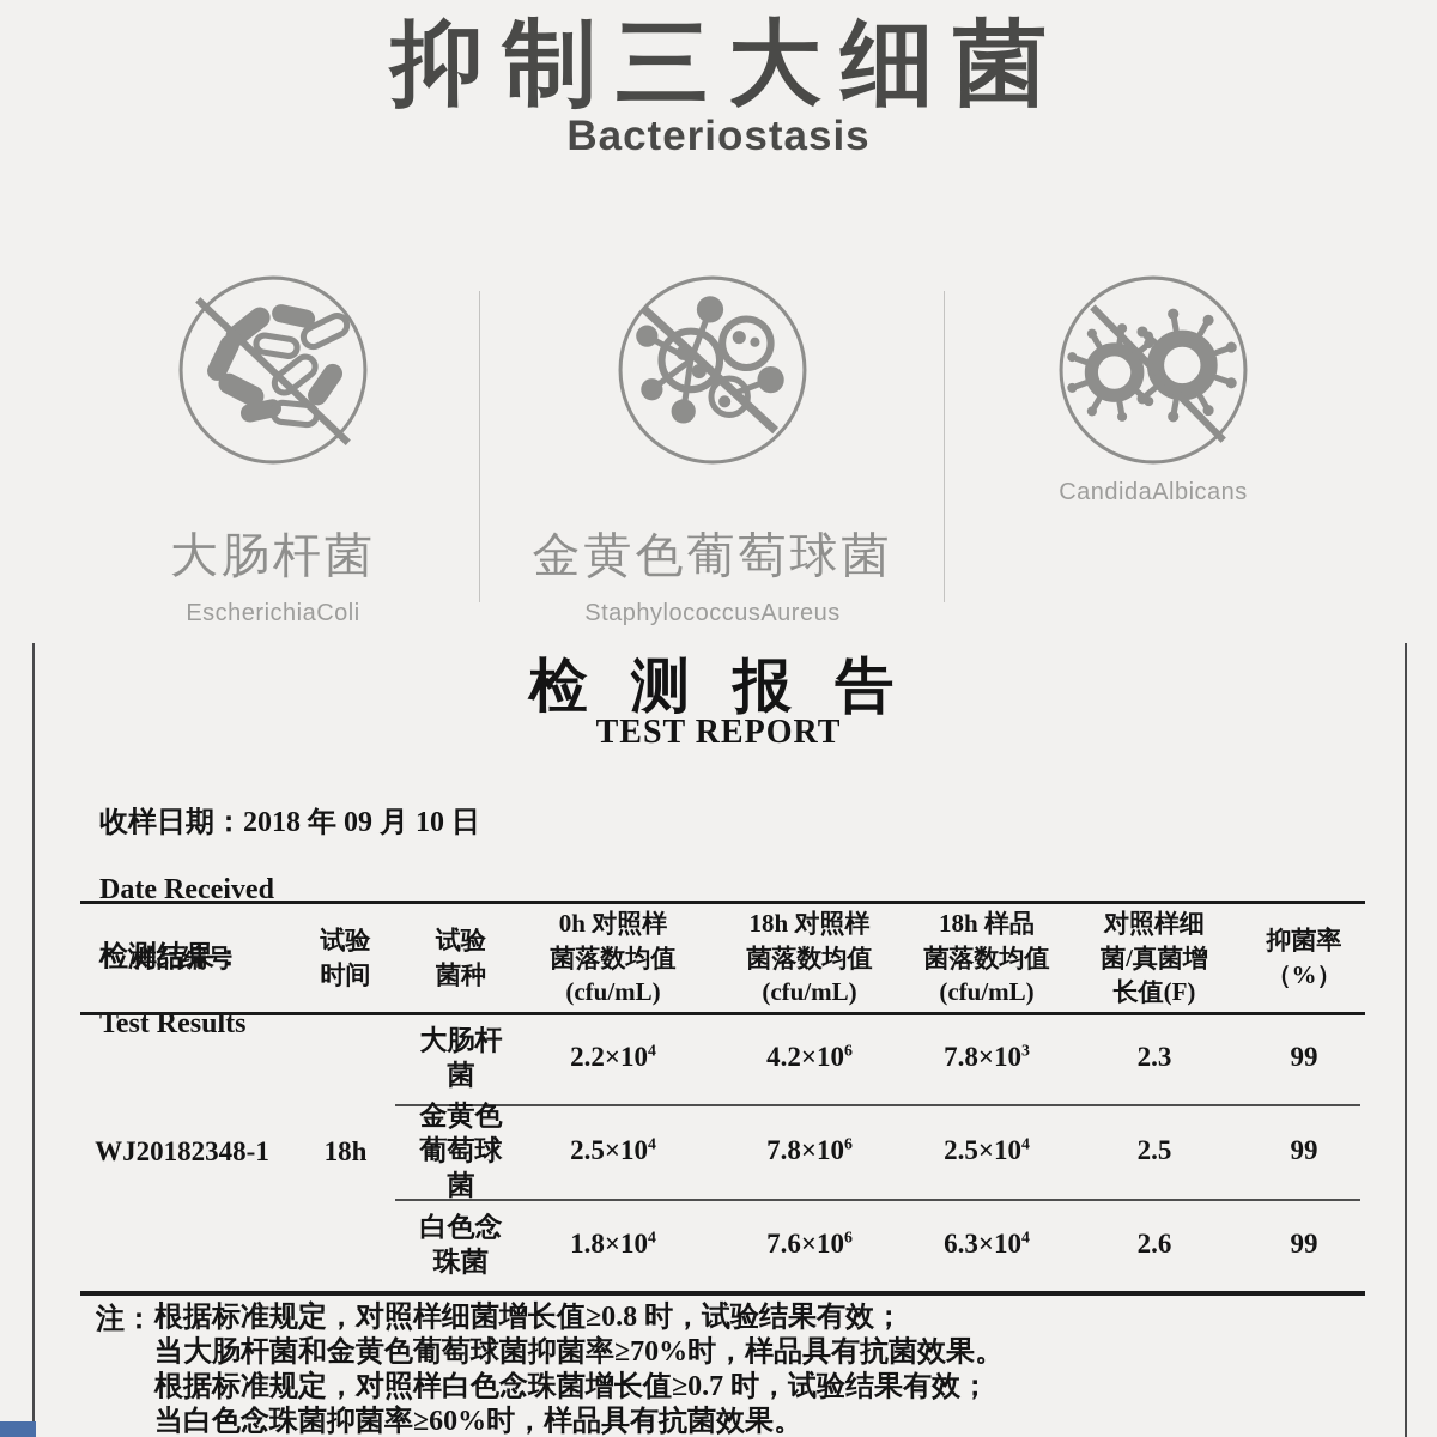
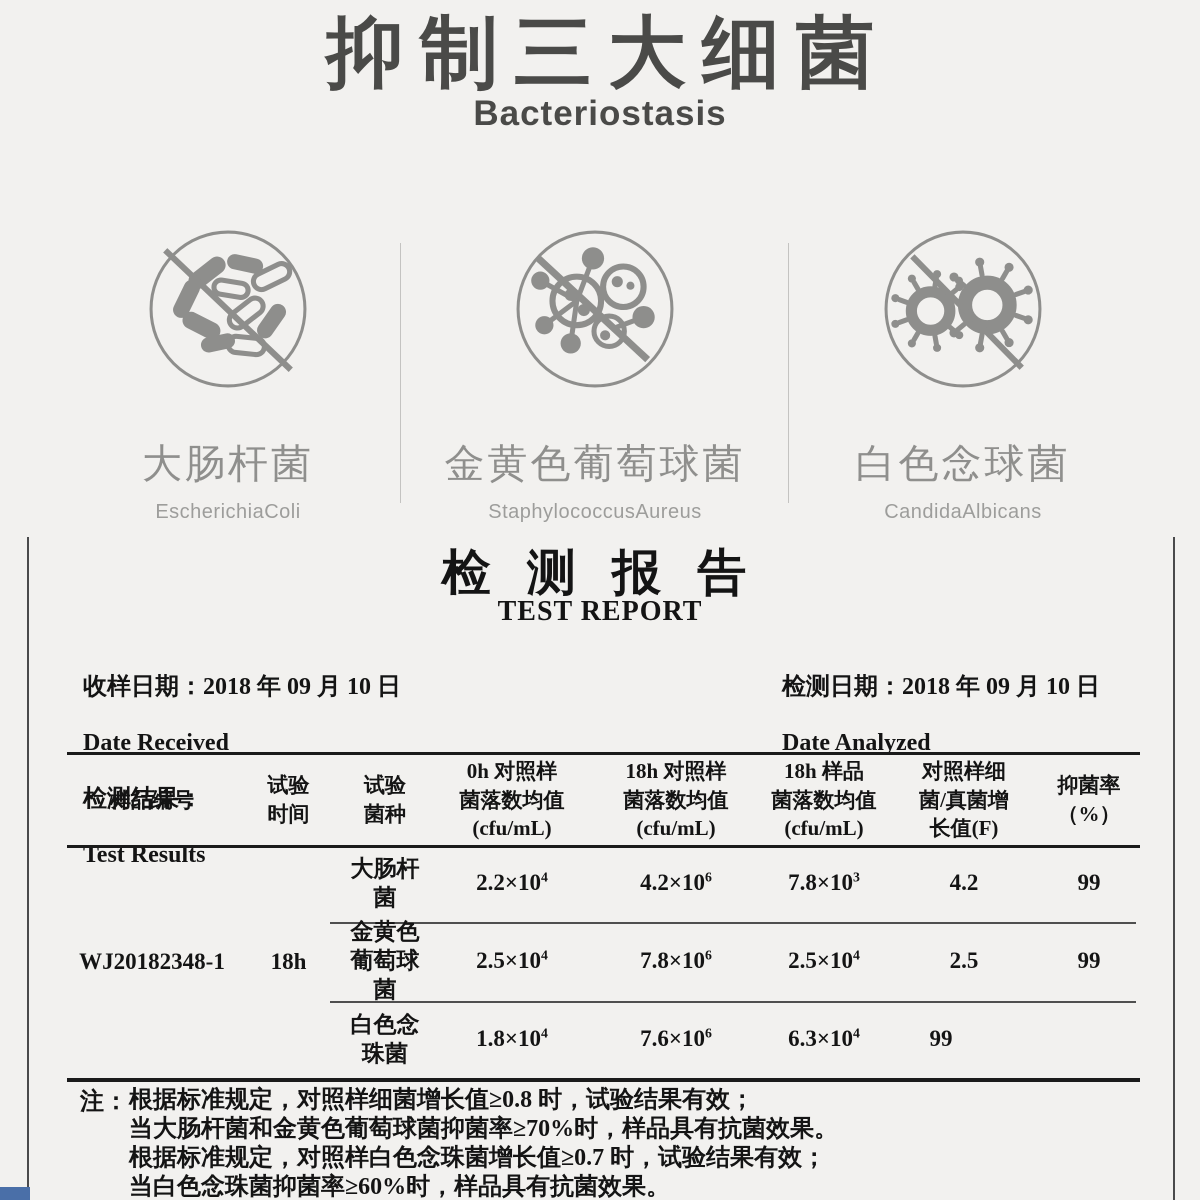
  抑制三大细菌
  Bacteriostasis
  大肠杆菌
  EscherichiaColi
  金黄色葡萄球菌
  StaphylococcusAureus
+ 白色念球菌
  CandidaAlbicans
  检 测 报 告
  TEST REPORT
  收样日期：2018 年 09 月 10 日
  Date Received
  检测结果：
  Test Results
+ 检测日期：2018 年 09 月 10 日
+ Date Analyzed
  样品编号
  试验
  时间
  试验
  菌种
  0h 对照样
  菌落数均值
  (cfu/mL)
  18h 对照样
  菌落数均值
  (cfu/mL)
  18h 样品
  菌落数均值
  (cfu/mL)
  对照样细
  菌/真菌增
  长值(F)
  抑菌率
  （%）
  大肠杆菌
  2.2×104
  4.2×106
  7.8×103
- 2.3
+ 4.2
  99
  金黄色
  葡萄球菌
  2.5×104
  7.8×106
  2.5×104
  2.5
  99
  白色念珠菌
  1.8×104
  7.6×106
  6.3×104
- 2.6
  99
  WJ20182348-1
  18h
  注：
  根据标准规定，对照样细菌增长值≥0.8 时，试验结果有效；
  当大肠杆菌和金黄色葡萄球菌抑菌率≥70%时，样品具有抗菌效果。
  根据标准规定，对照样白色念珠菌增长值≥0.7 时，试验结果有效；
  当白色念珠菌抑菌率≥60%时，样品具有抗菌效果。
